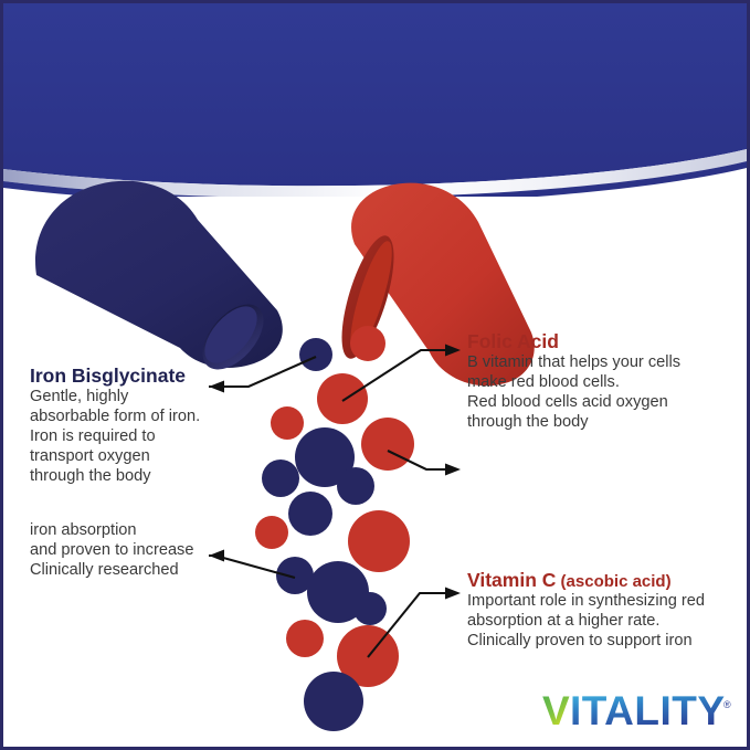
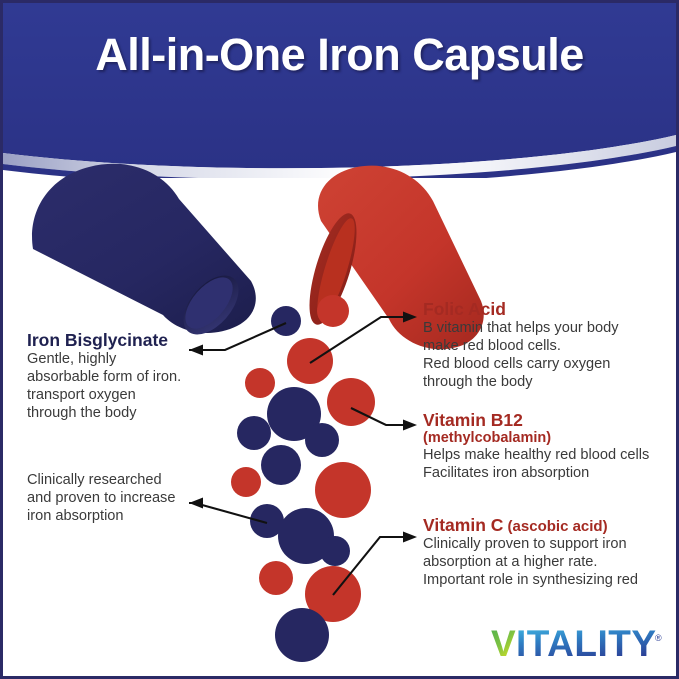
+ All-in-One Iron Capsule
  Iron Bisglycinate
  Gentle, highly
  absorbable form of iron.
- Iron is required to
  transport oxygen
  through the body
- iron absorption
+ Clinically researched
  and proven to increase
- Clinically researched
+ iron absorption
  Folic Acid
- B vitamin that helps your cells
+ B vitamin that helps your body
  make red blood cells.
- Red blood cells acid oxygen
+ Red blood cells carry oxygen
  through the body
+ Vitamin B12
+ (methylcobalamin)
+ Helps make healthy red blood cells
+ Facilitates iron absorption
  Vitamin C (ascobic acid)
- Important role in synthesizing red
+ Clinically proven to support iron
  absorption at a higher rate.
- Clinically proven to support iron
+ Important role in synthesizing red
  V
  ITALITY
  ®
